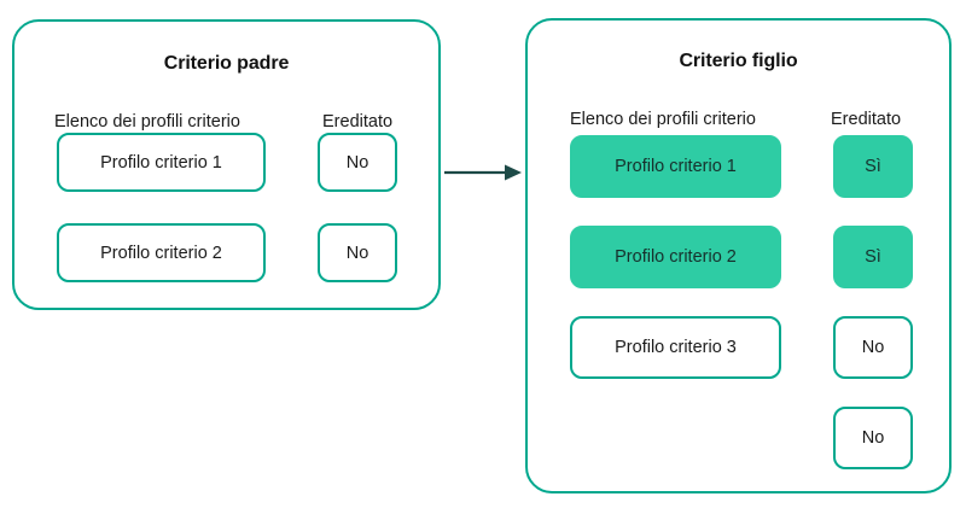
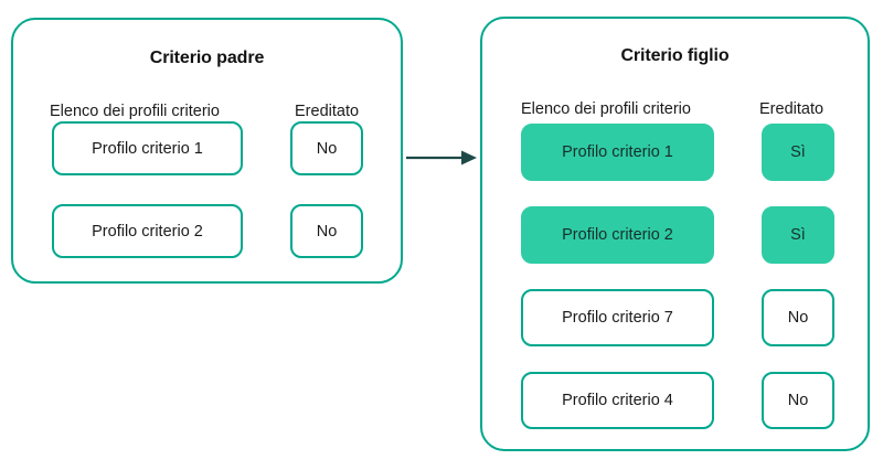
  Criterio padre
  Elenco dei profili criterio
  Ereditato
  Profilo criterio 1
  No
  Profilo criterio 2
  No
  Criterio figlio
  Elenco dei profili criterio
  Ereditato
  Profilo criterio 1
  Sì
  Profilo criterio 2
  Sì
- Profilo criterio 3
+ Profilo criterio 7
  No
+ Profilo criterio 4
  No
